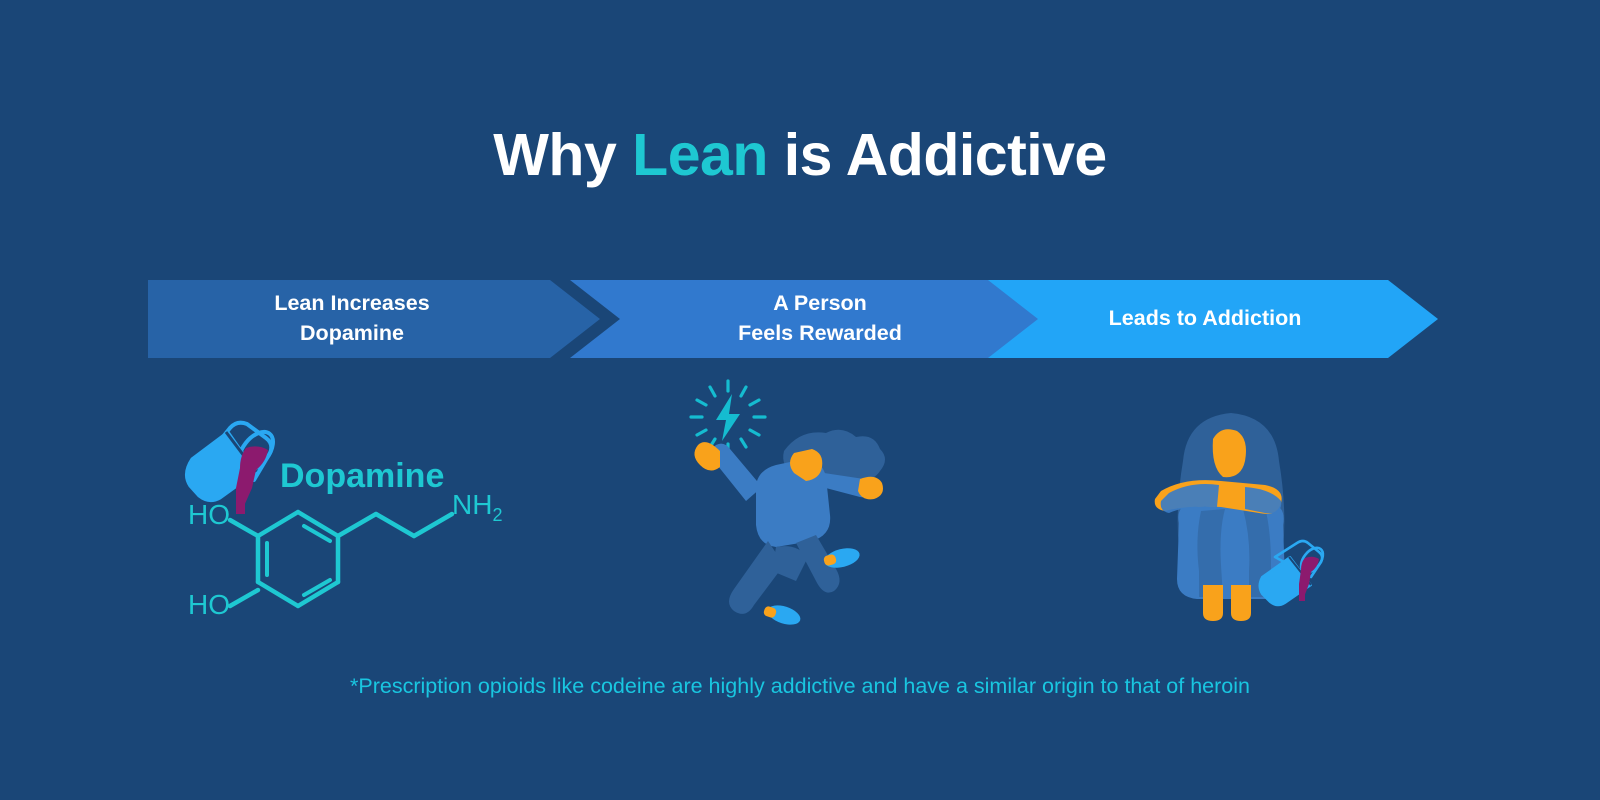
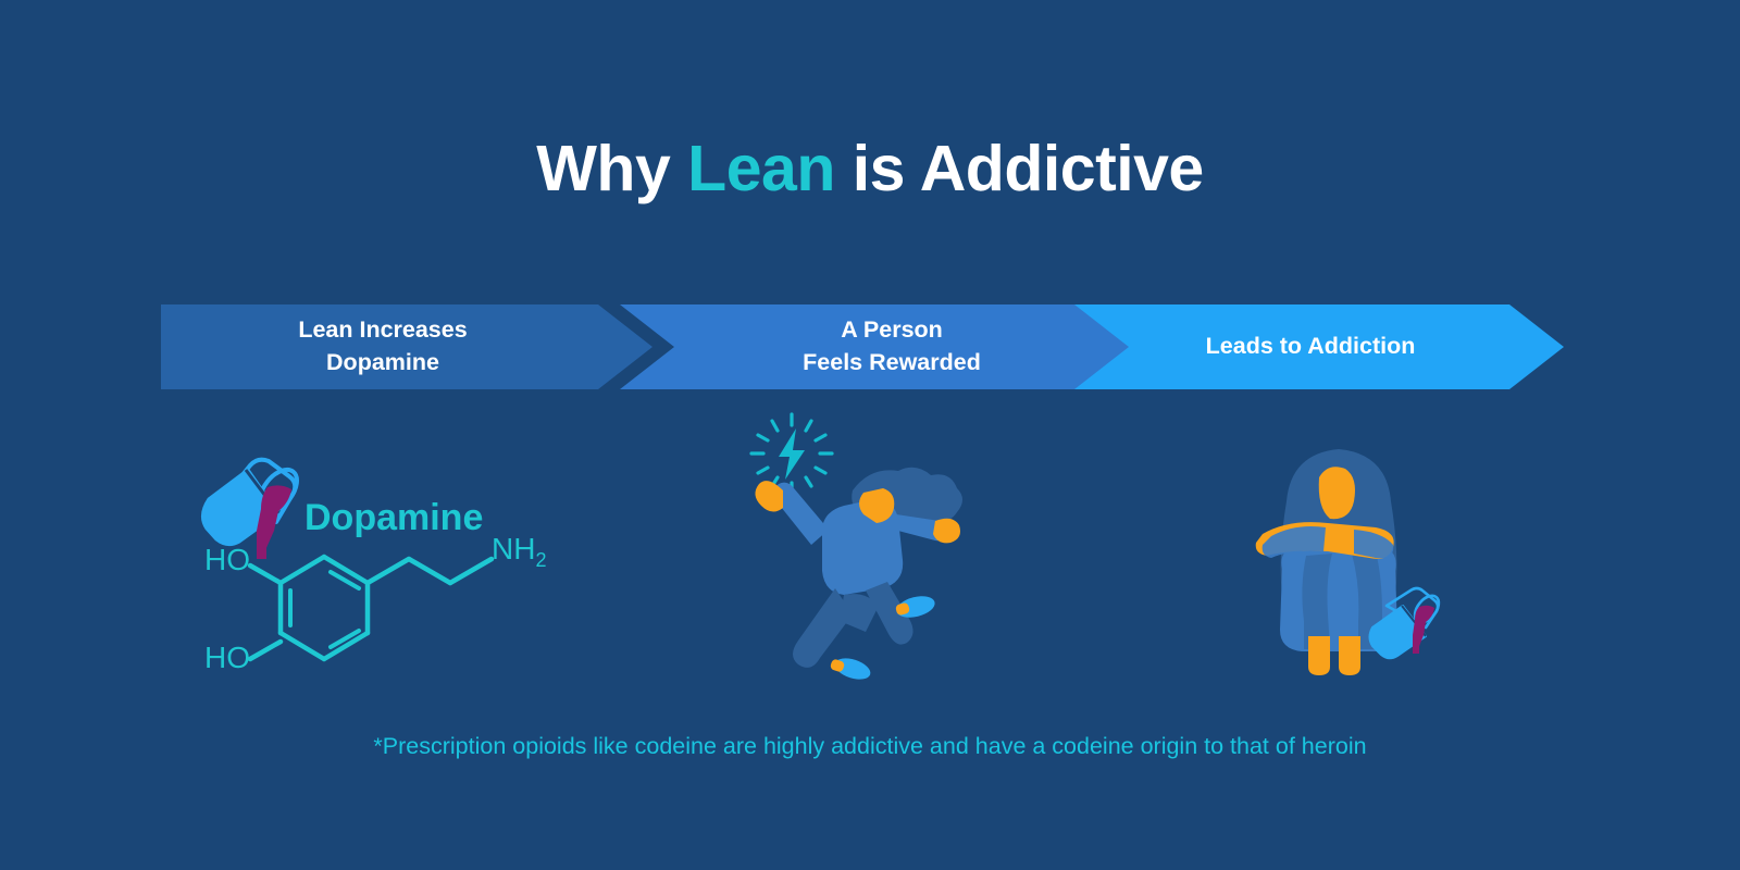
  Why Lean is Addictive
  Lean Increases
  Dopamine
  A Person
  Feels Rewarded
  Leads to Addiction
  Dopamine
  HO
  HO
  NH2
- *Prescription opioids like codeine are highly addictive and have a similar origin to that of heroin
+ *Prescription opioids like codeine are highly addictive and have a codeine origin to that of heroin
